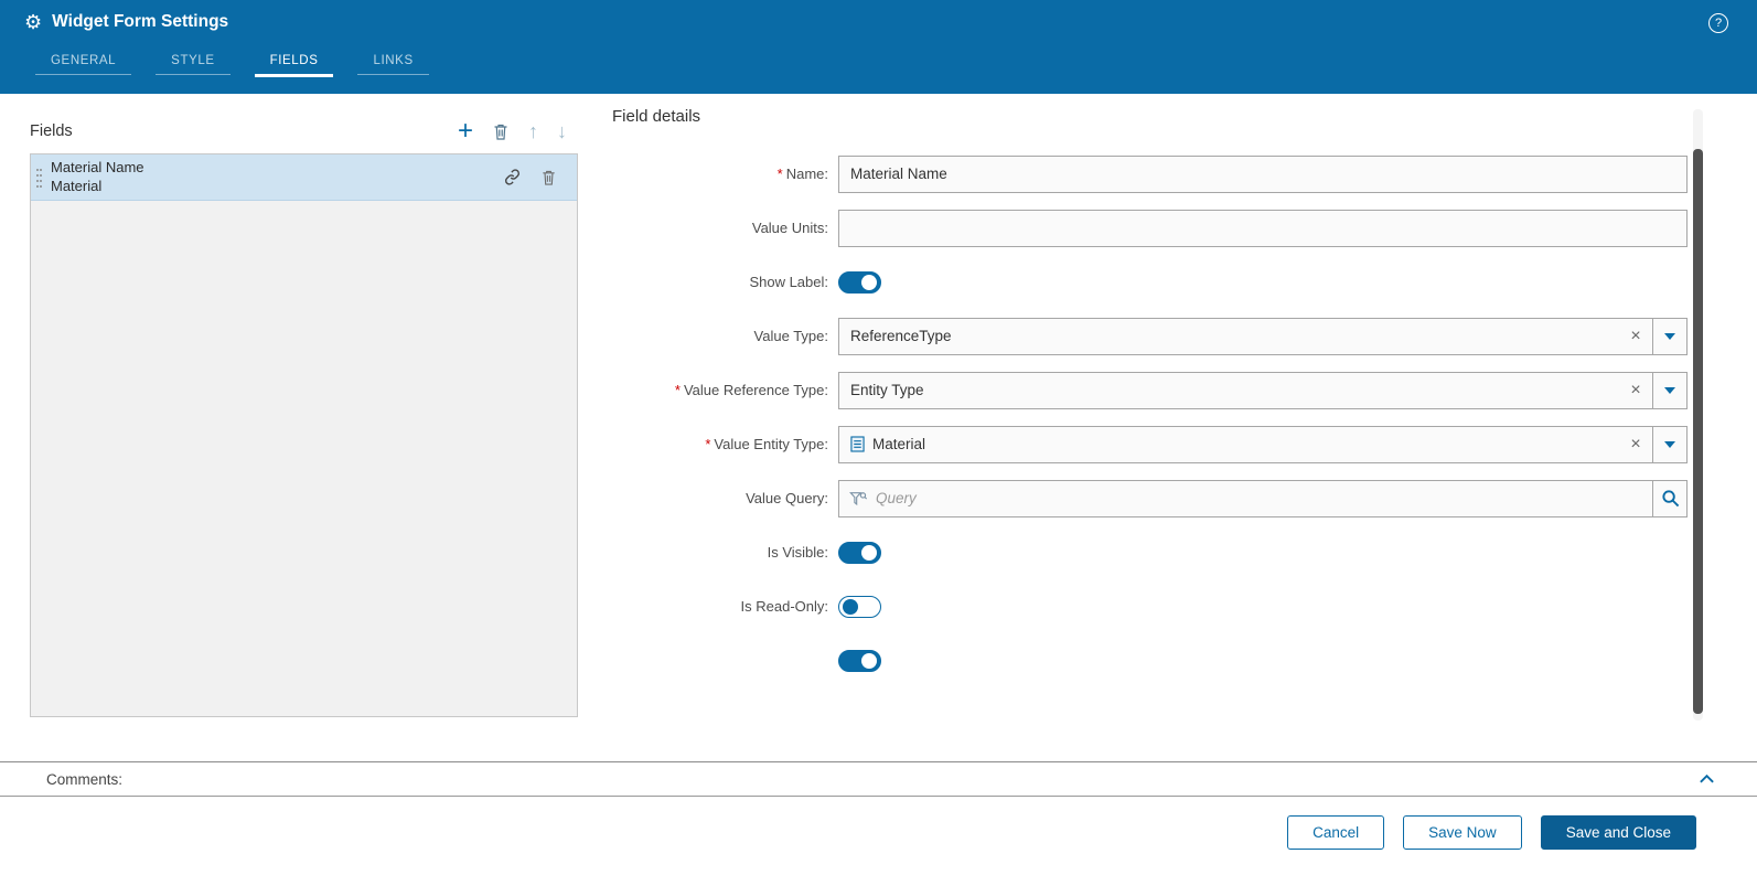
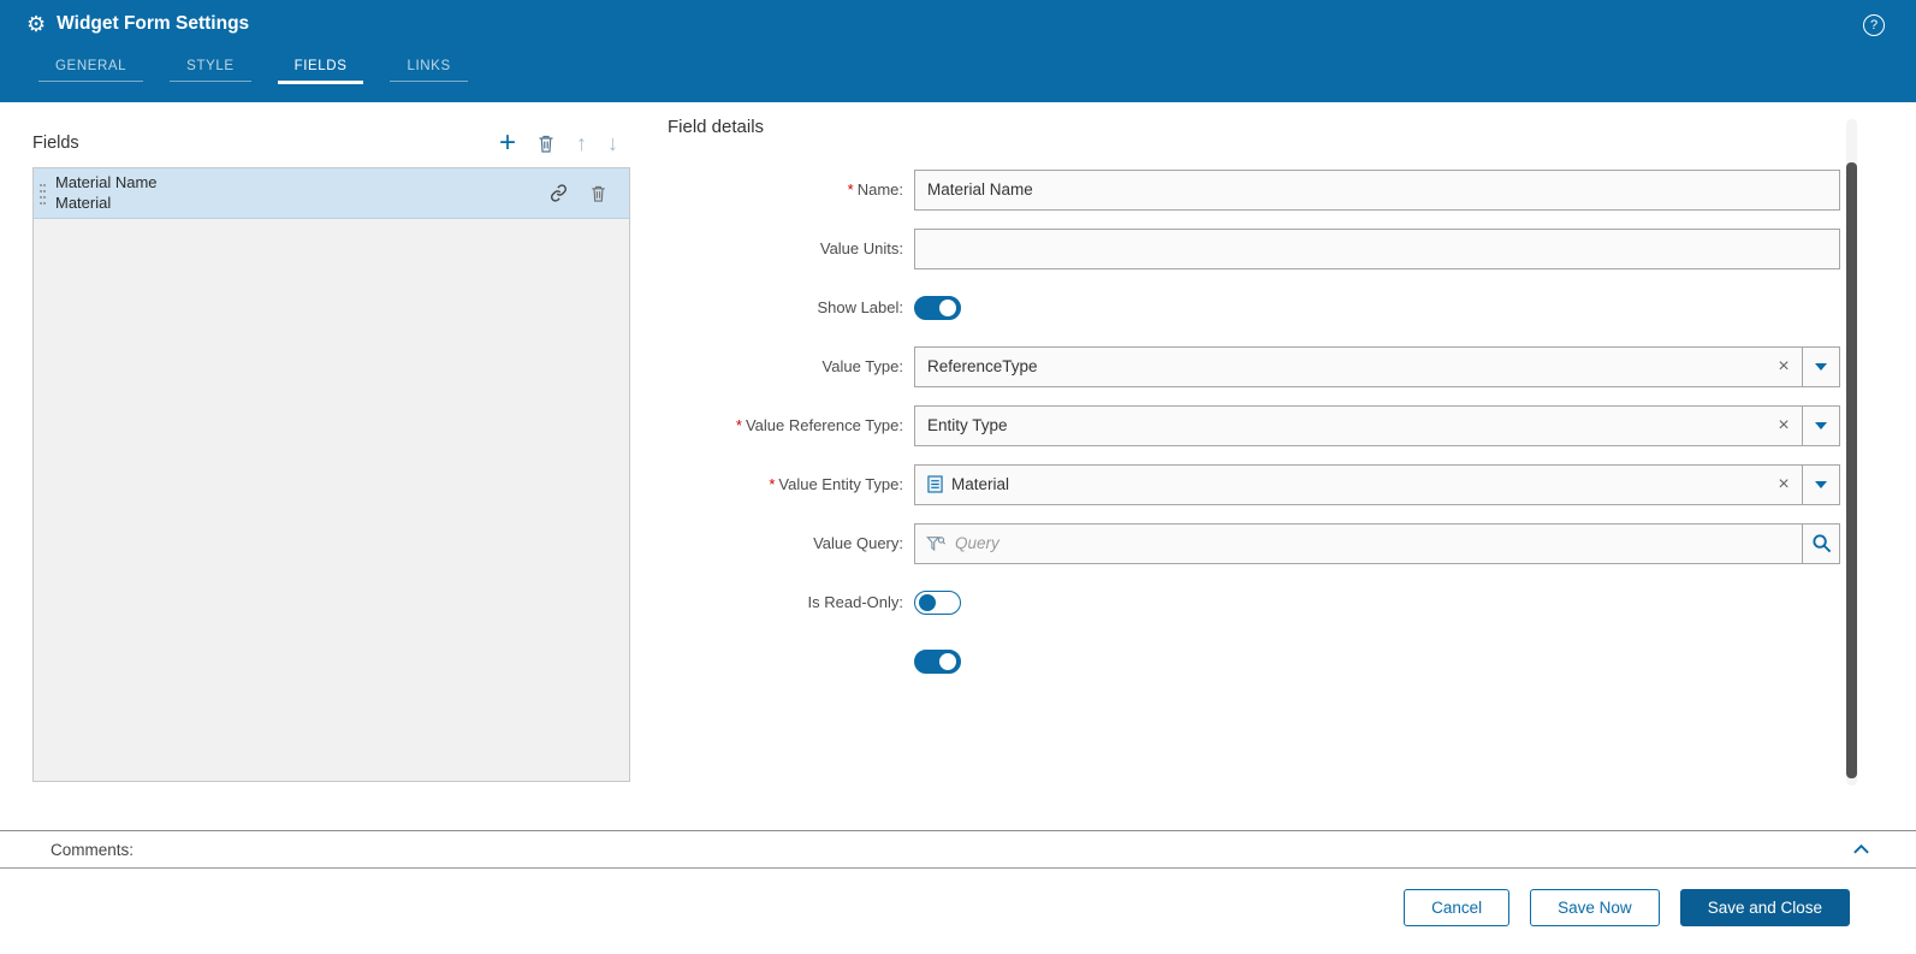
  ⚙
  Widget Form Settings
  ?
  GENERAL
  STYLE
  FIELDS
  LINKS
  Fields
  +
  ↑
  ↓
  Material Name
  Material
  Field details
  * Name:
  Material Name
  Value Units:
  Show Label:
  Value Type:
  ReferenceType
  ×
  * Value Reference Type:
  Entity Type
  ×
  * Value Entity Type:
  Material
  ×
  Value Query:
  Query
- Is Visible:
  Is Read-Only:
  Comments:
  Cancel
  Save Now
  Save and Close
